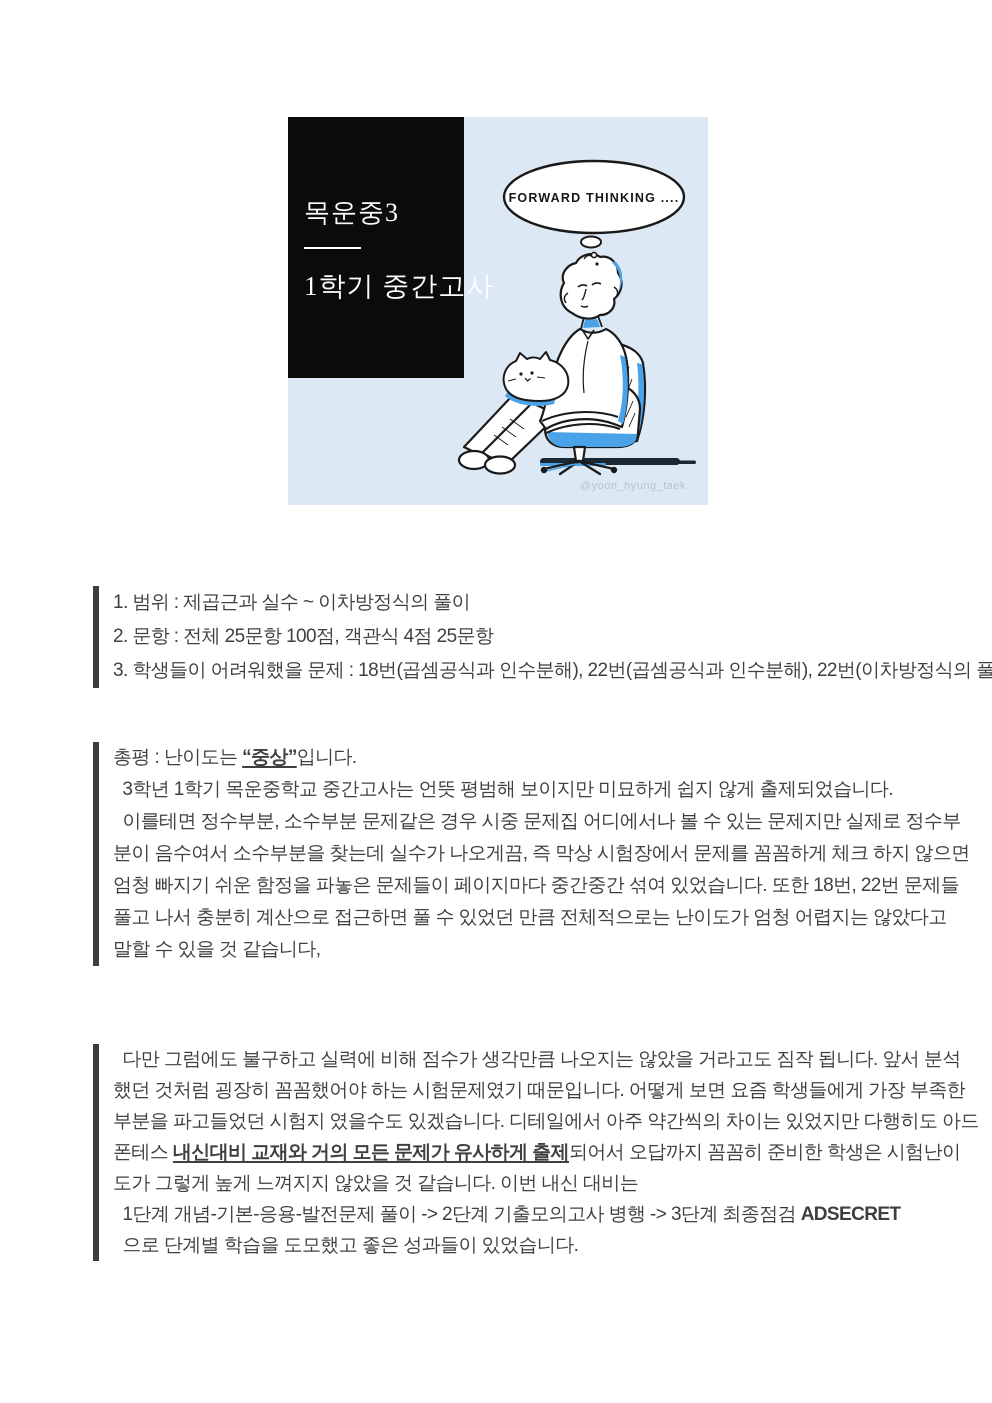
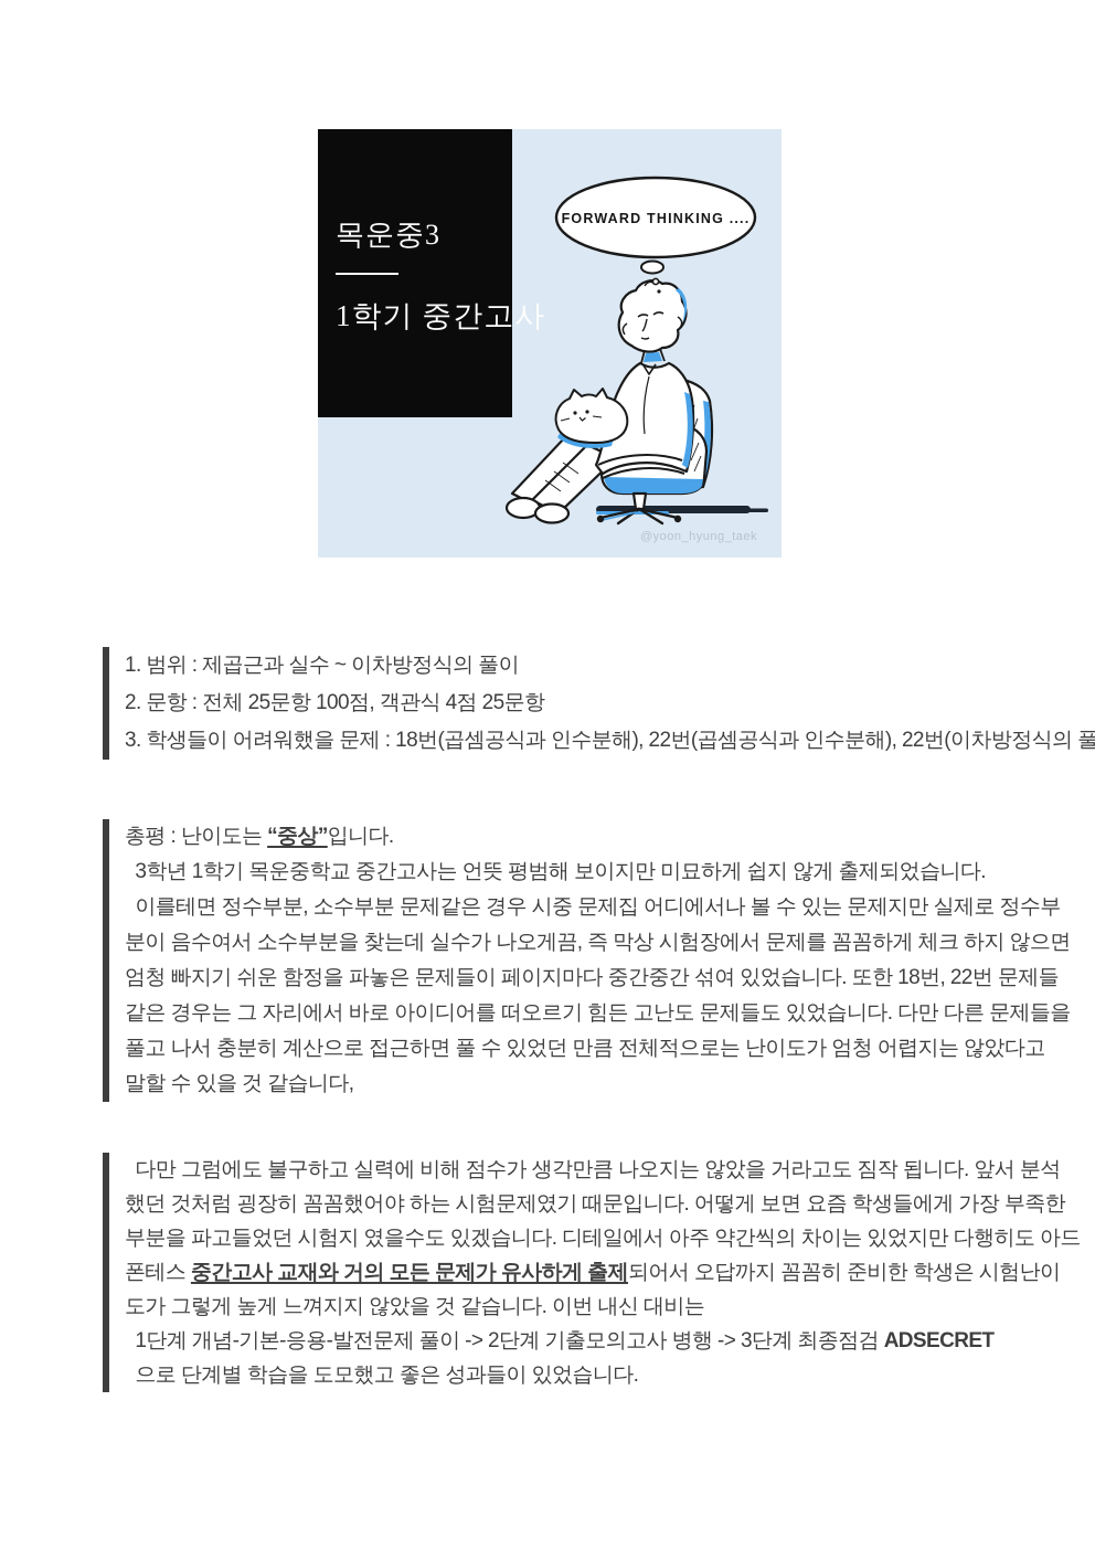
  FORWARD THINKING ....
  @yoon_hyung_taek
  목운중3
  1학기 중간고사
  1. 범위 : 제곱근과 실수 ~ 이차방정식의 풀이
  2. 문항 : 전체 25문항 100점, 객관식 4점 25문항
  3. 학생들이 어려워했을 문제 : 18번(곱셈공식과 인수분해), 22번(곱셈공식과 인수분해), 22번(이차방정식의 풀
  총평 : 난이도는 “중상”입니다.
  3학년 1학기 목운중학교 중간고사는 언뜻 평범해 보이지만 미묘하게 쉽지 않게 출제되었습니다.
  이를테면 정수부분, 소수부분 문제같은 경우 시중 문제집 어디에서나 볼 수 있는 문제지만 실제로 정수부
  분이 음수여서 소수부분을 찾는데 실수가 나오게끔, 즉 막상 시험장에서 문제를 꼼꼼하게 체크 하지 않으면
  엄청 빠지기 쉬운 함정을 파놓은 문제들이 페이지마다 중간중간 섞여 있었습니다. 또한 18번, 22번 문제들
+ 같은 경우는 그 자리에서 바로 아이디어를 떠오르기 힘든 고난도 문제들도 있었습니다. 다만 다른 문제들을
  풀고 나서 충분히 계산으로 접근하면 풀 수 있었던 만큼 전체적으로는 난이도가 엄청 어렵지는 않았다고
  말할 수 있을 것 같습니다,
  다만 그럼에도 불구하고 실력에 비해 점수가 생각만큼 나오지는 않았을 거라고도 짐작 됩니다. 앞서 분석
  했던 것처럼 굉장히 꼼꼼했어야 하는 시험문제였기 때문입니다. 어떻게 보면 요즘 학생들에게 가장 부족한
  부분을 파고들었던 시험지 였을수도 있겠습니다. 디테일에서 아주 약간씩의 차이는 있었지만 다행히도 아드
- 폰테스 내신대비 교재와 거의 모든 문제가 유사하게 출제되어서 오답까지 꼼꼼히 준비한 학생은 시험난이
+ 폰테스 중간고사 교재와 거의 모든 문제가 유사하게 출제되어서 오답까지 꼼꼼히 준비한 학생은 시험난이
  도가 그렇게 높게 느껴지지 않았을 것 같습니다. 이번 내신 대비는
  1단계 개념-기본-응용-발전문제 풀이 -> 2단계 기출모의고사 병행 -> 3단계 최종점검 ADSECRET
  으로 단계별 학습을 도모했고 좋은 성과들이 있었습니다.
